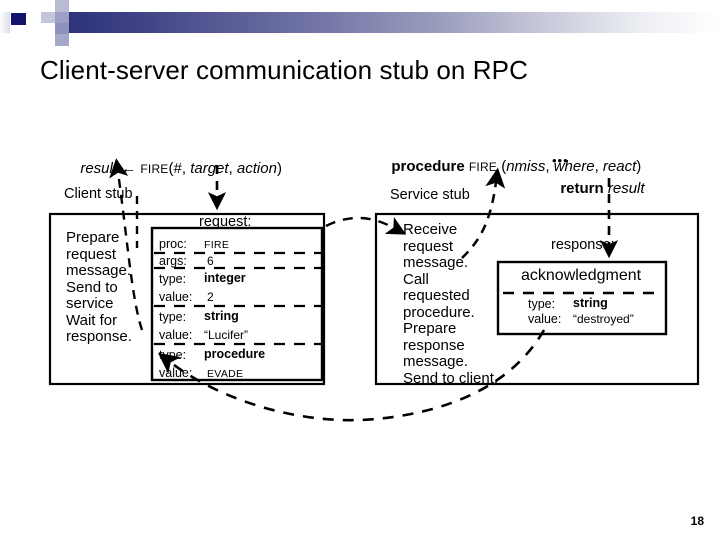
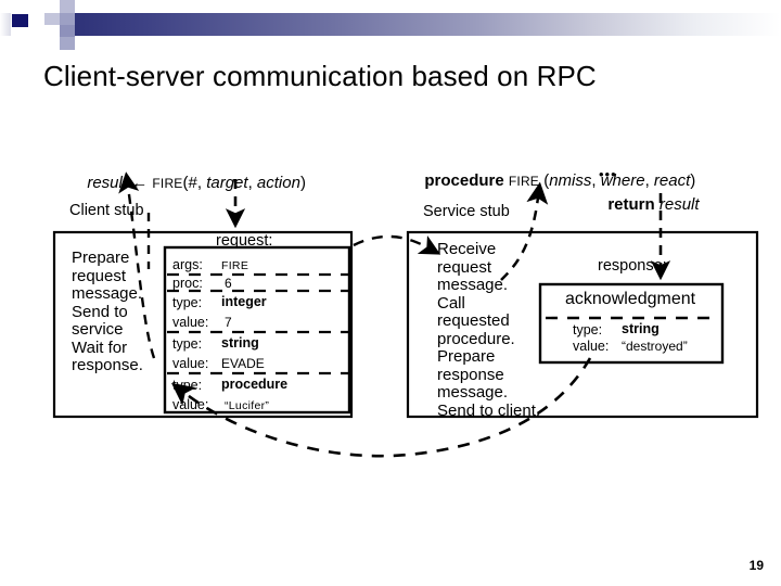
- Client-server communication stub on RPC
+ Client-server communication based on RPC
  result ← FIRE(#, target, action)
  Client stub
  Prepare
  request
  message.
  Send to
  service
  Wait for
  response.
  request:
- proc:
+ args:
  FIRE
- args:
+ proc:
  6
  type:
  integer
  value:
- 2
+ 7
  type:
  string
  value:
- “Lucifer”
+ EVADE
  type:
  procedure
  value:
- EVADE
+ “Lucifer”
  procedure FIRE (nmiss, where, react)
  •••
  return result
  Service stub
  Receive
  request
  message.
  Call
  requested
  procedure.
  Prepare
  response
  message.
  Send to client.
  response:
  acknowledgment
  type:
  string
  value:
  “destroyed”
- 18
+ 19
